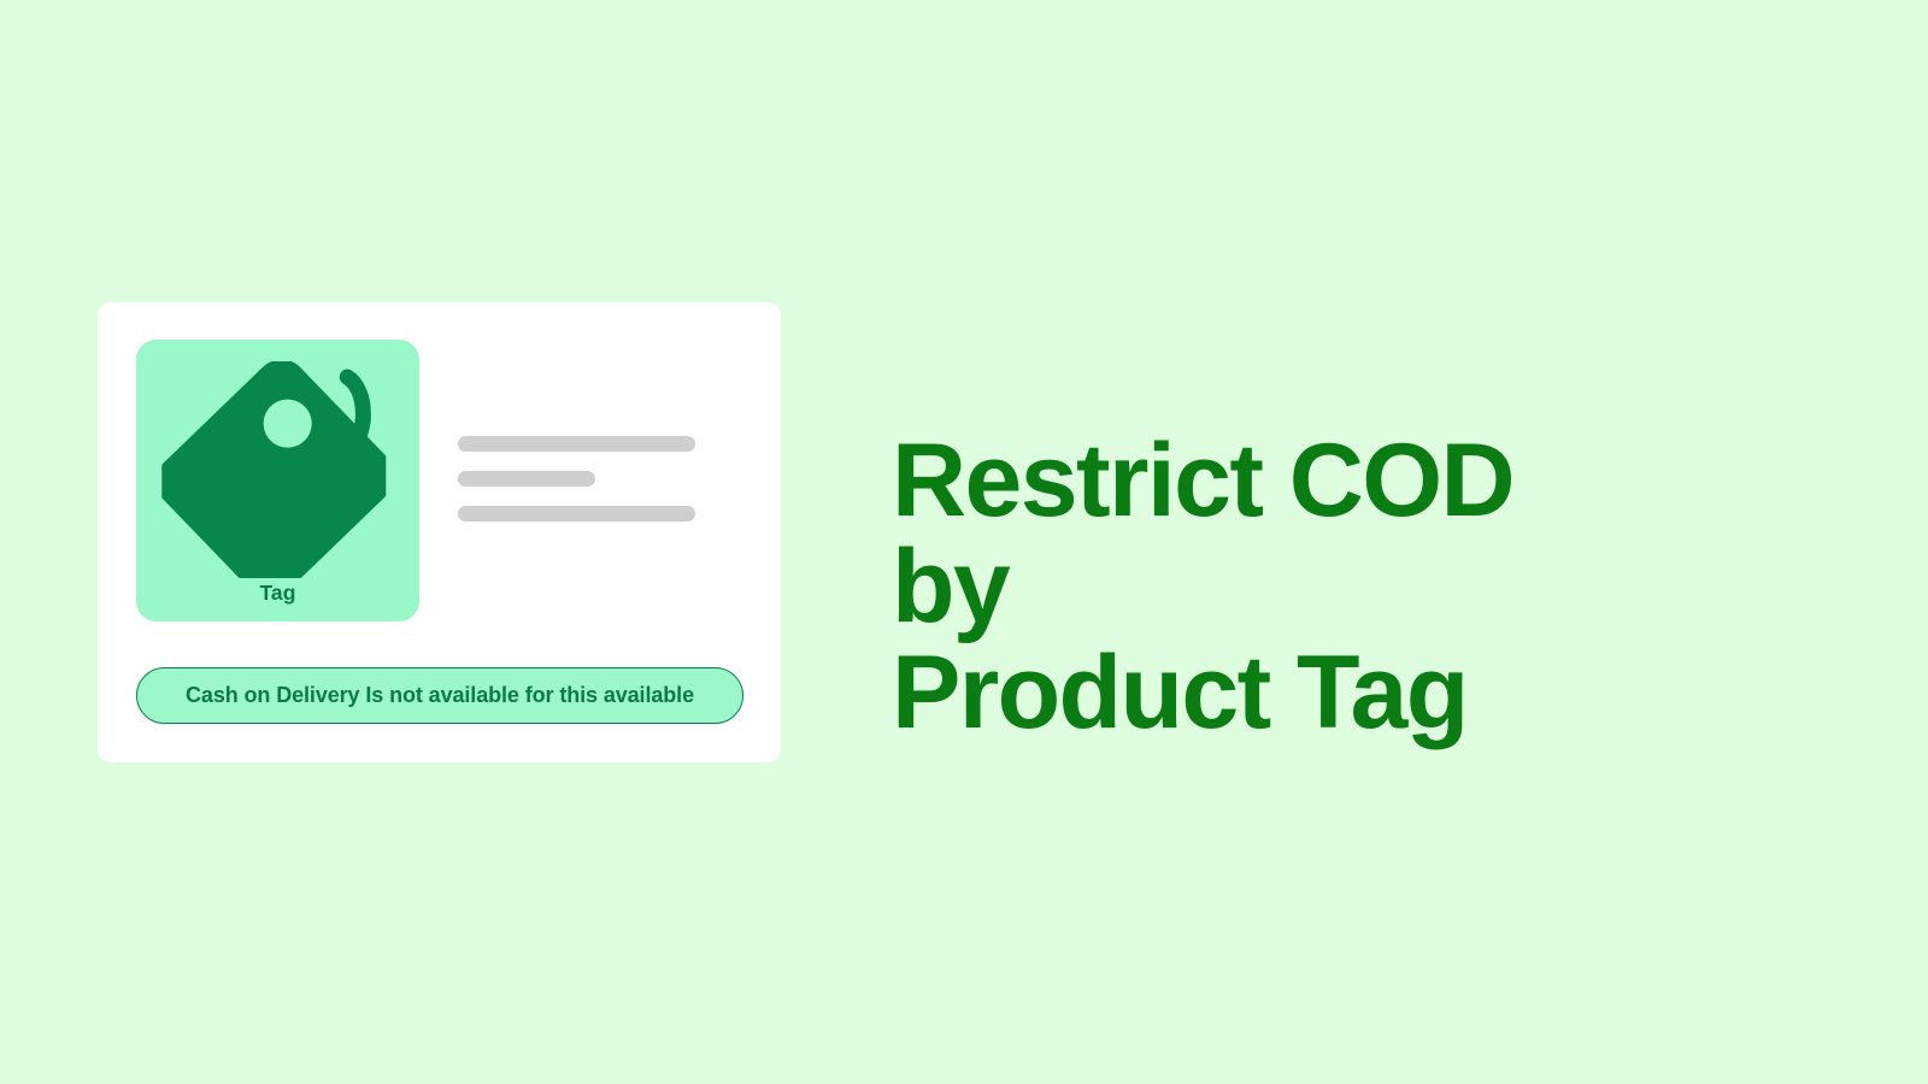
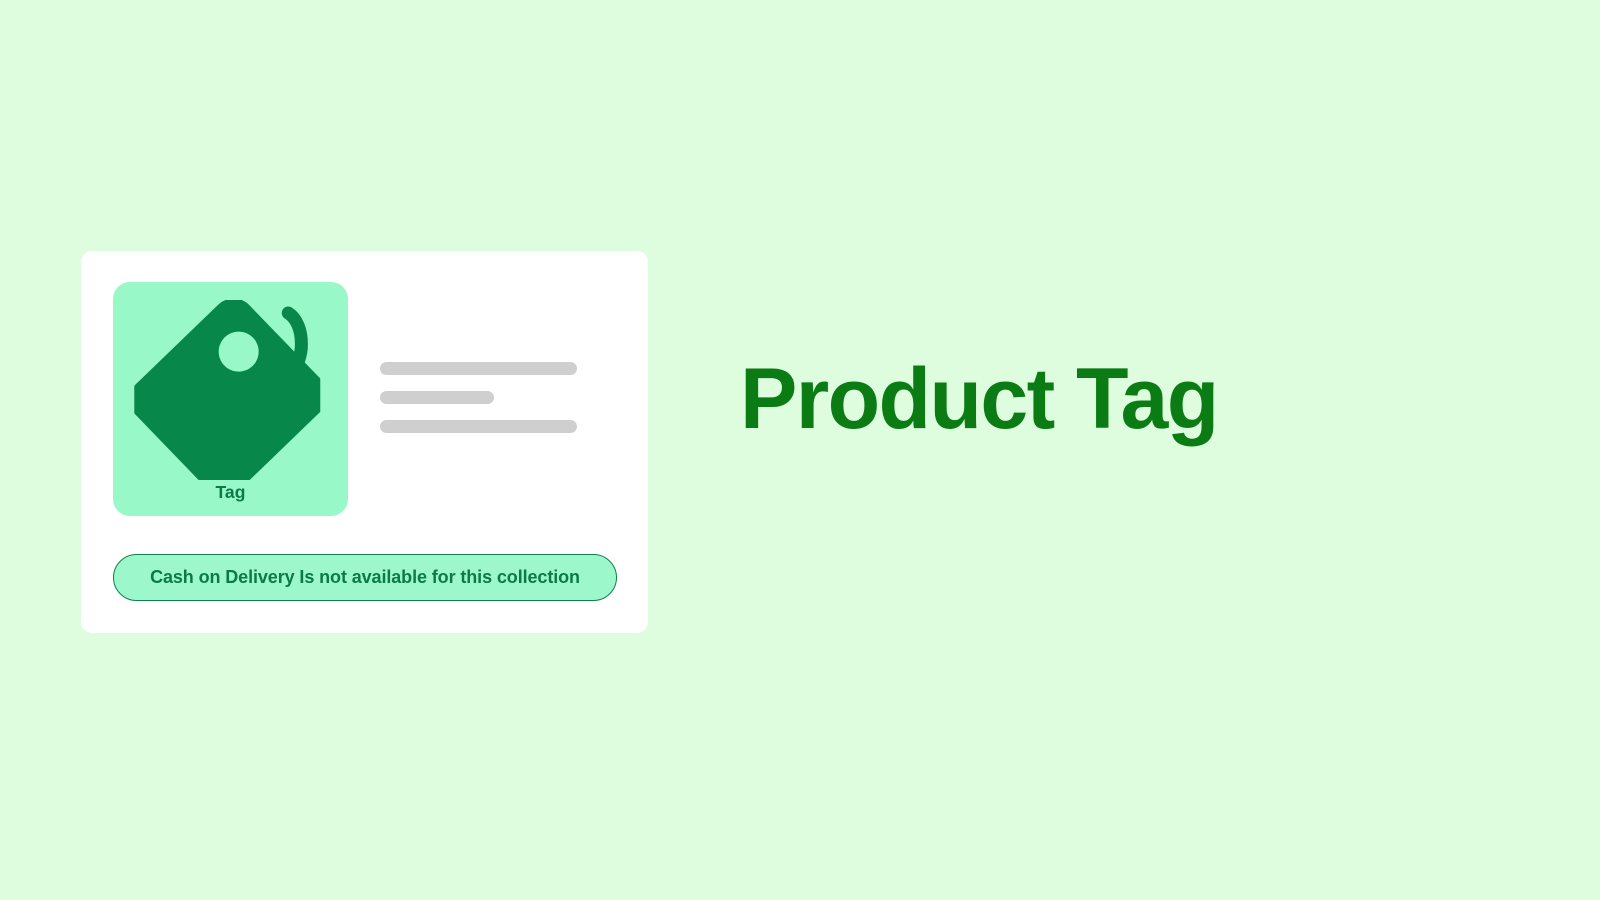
  Tag
- Cash on Delivery Is not available for this available
+ Cash on Delivery Is not available for this collection
- Restrict COD by
  Product Tag
